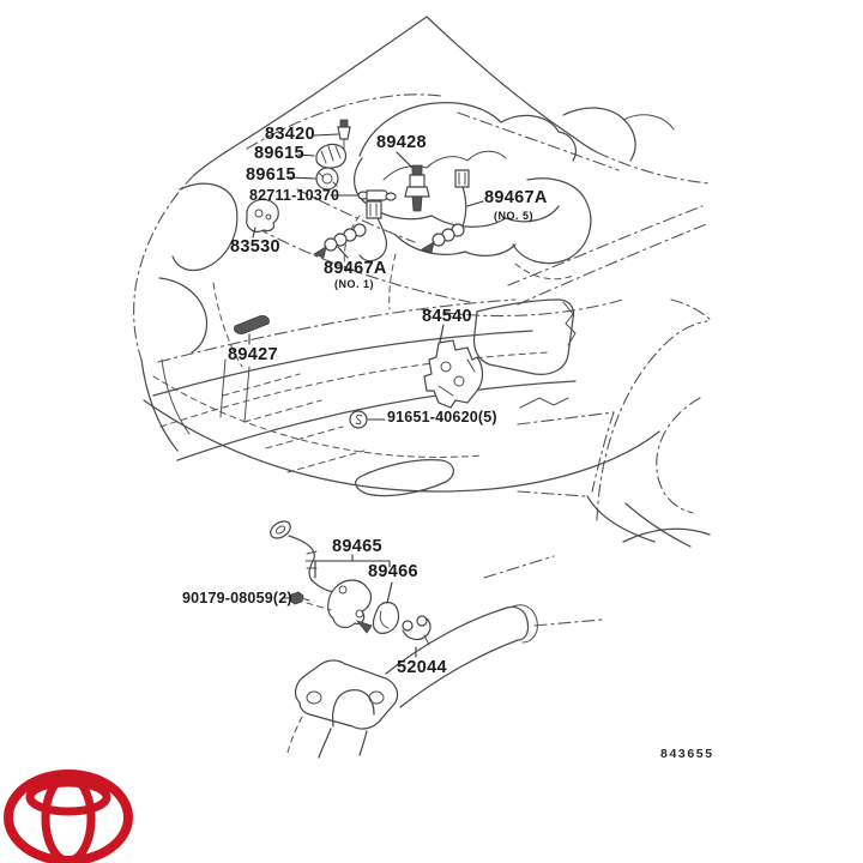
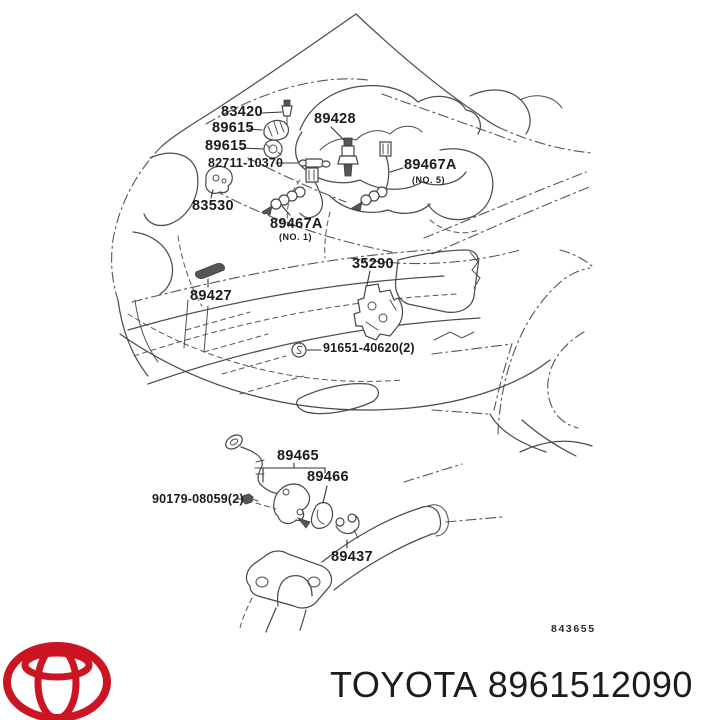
  83420
  89428
  89615
  89615
  82711-10370
  83530
  89467A
  (NO. 5)
  89467A
  (NO. 1)
- 84540
+ 35290
  89427
- 91651-40620(5)
+ 91651-40620(2)
  89465
  89466
  90179-08059(2)
- 52044
+ 89437
  843655
+ TOYOTA 8961512090
